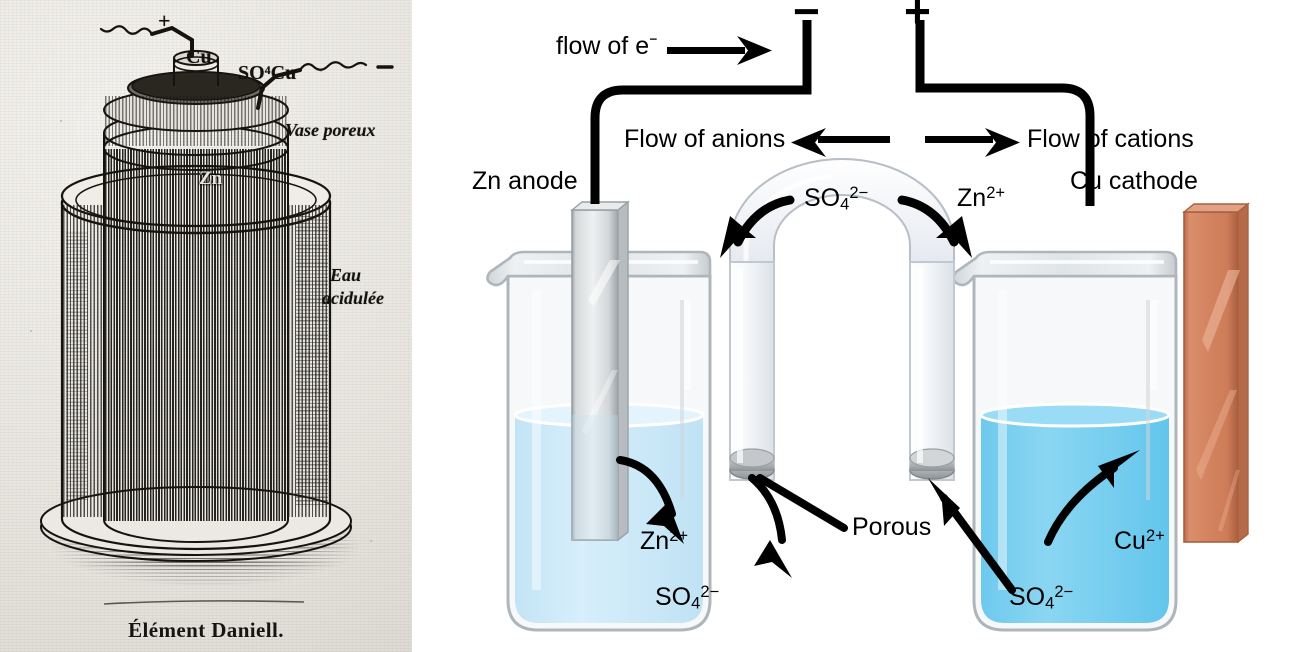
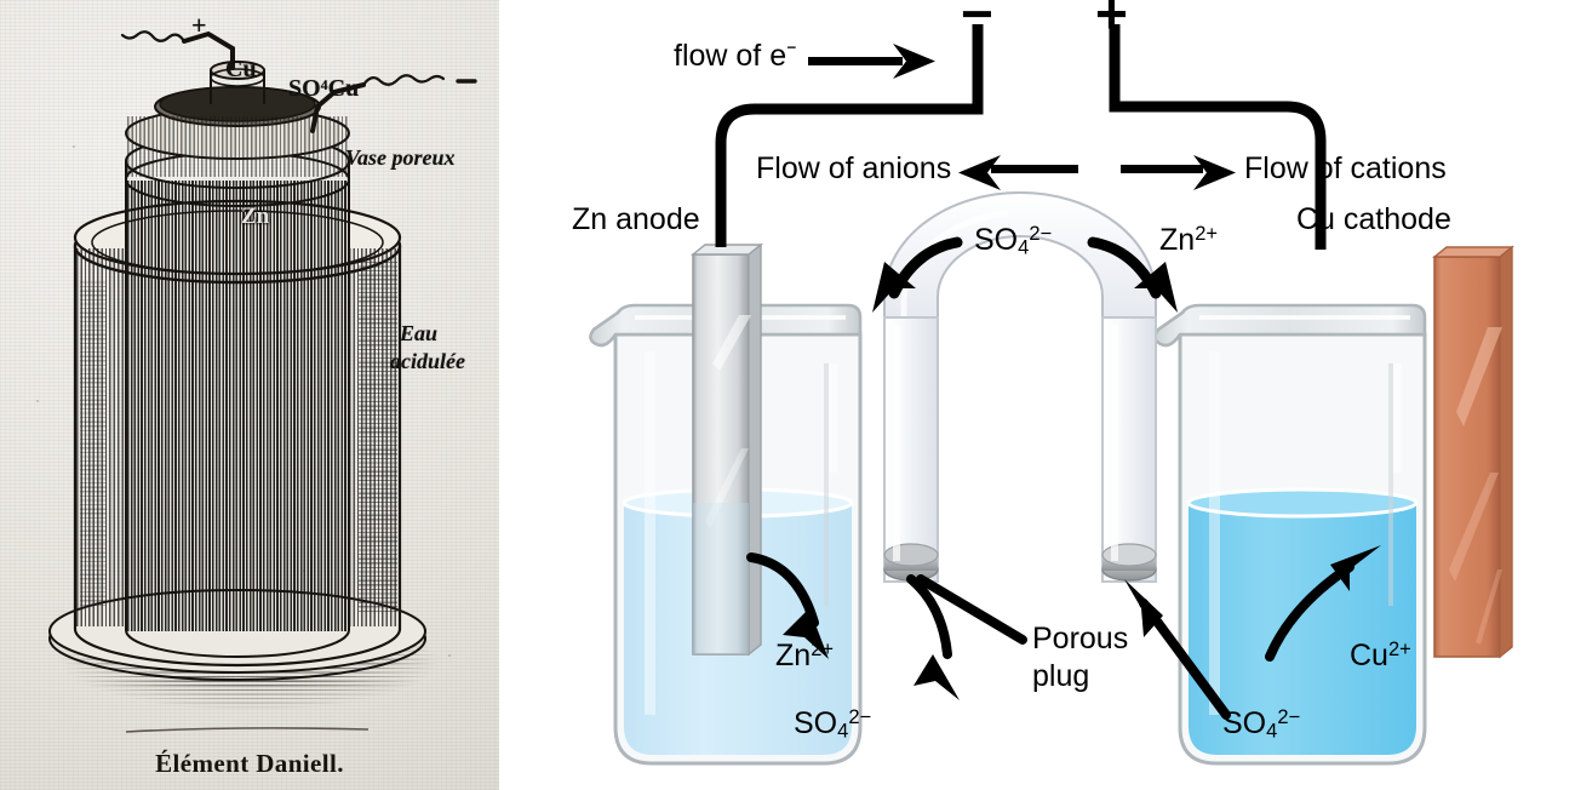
  +
  Cu
  SO⁴Cu
  Vase poreux
  Zn
  Eau
  acidulée
  Élément Daniell.
  −
  +
  flow of e⁻
  Flow of anions
  Flow of cations
  Zn anode
  Cu cathode
  SO42−
  Zn2+
  Zn2+
  SO42−
  Cu2+
  SO42−
  Porous
+ plug
